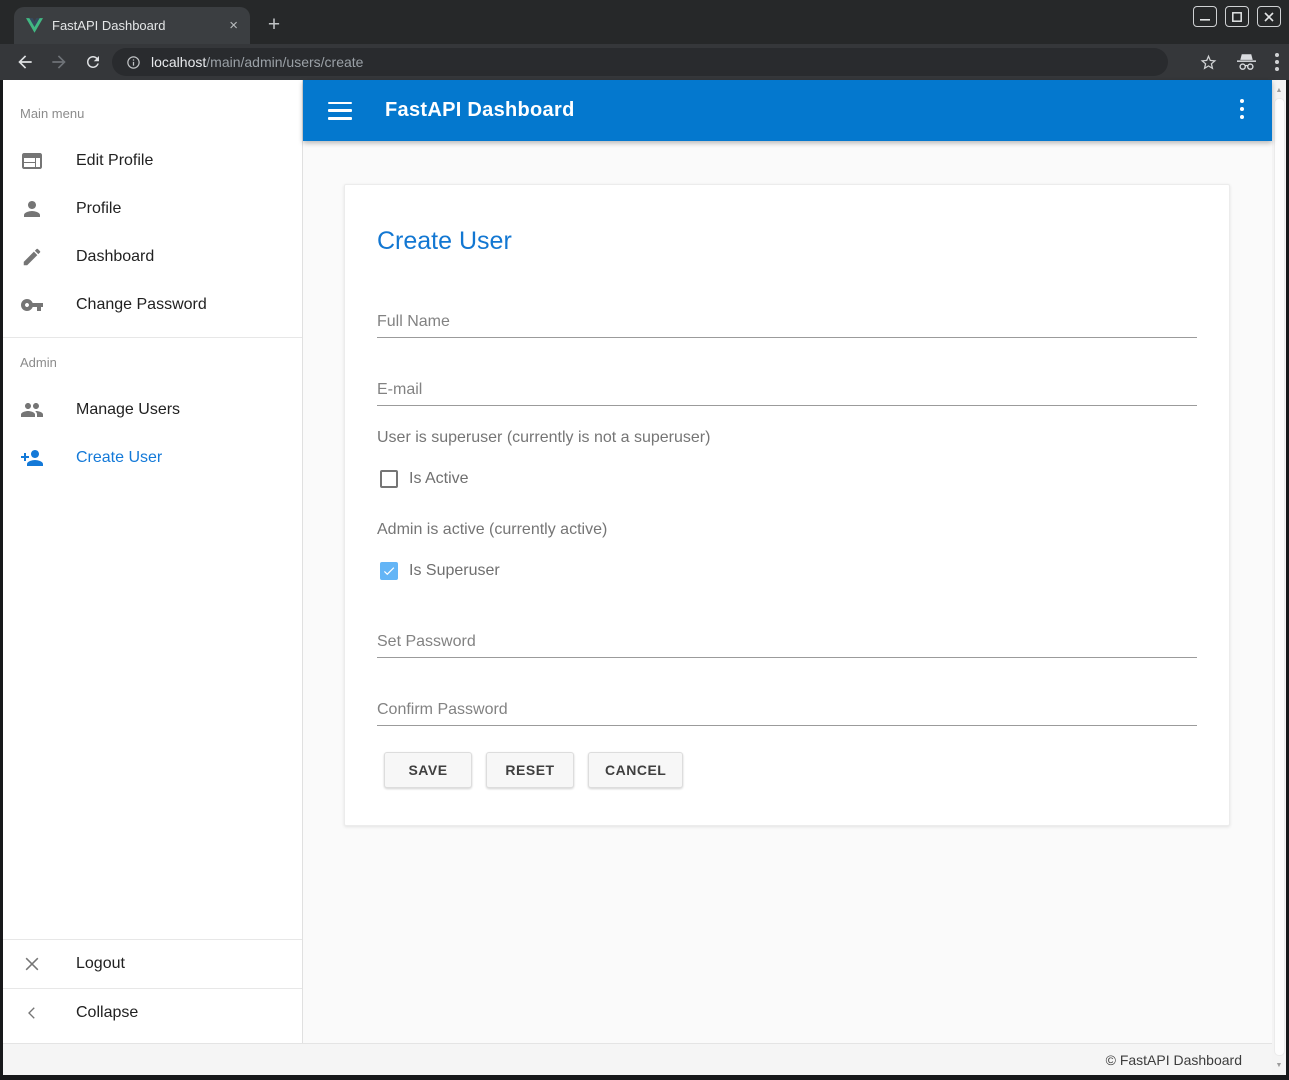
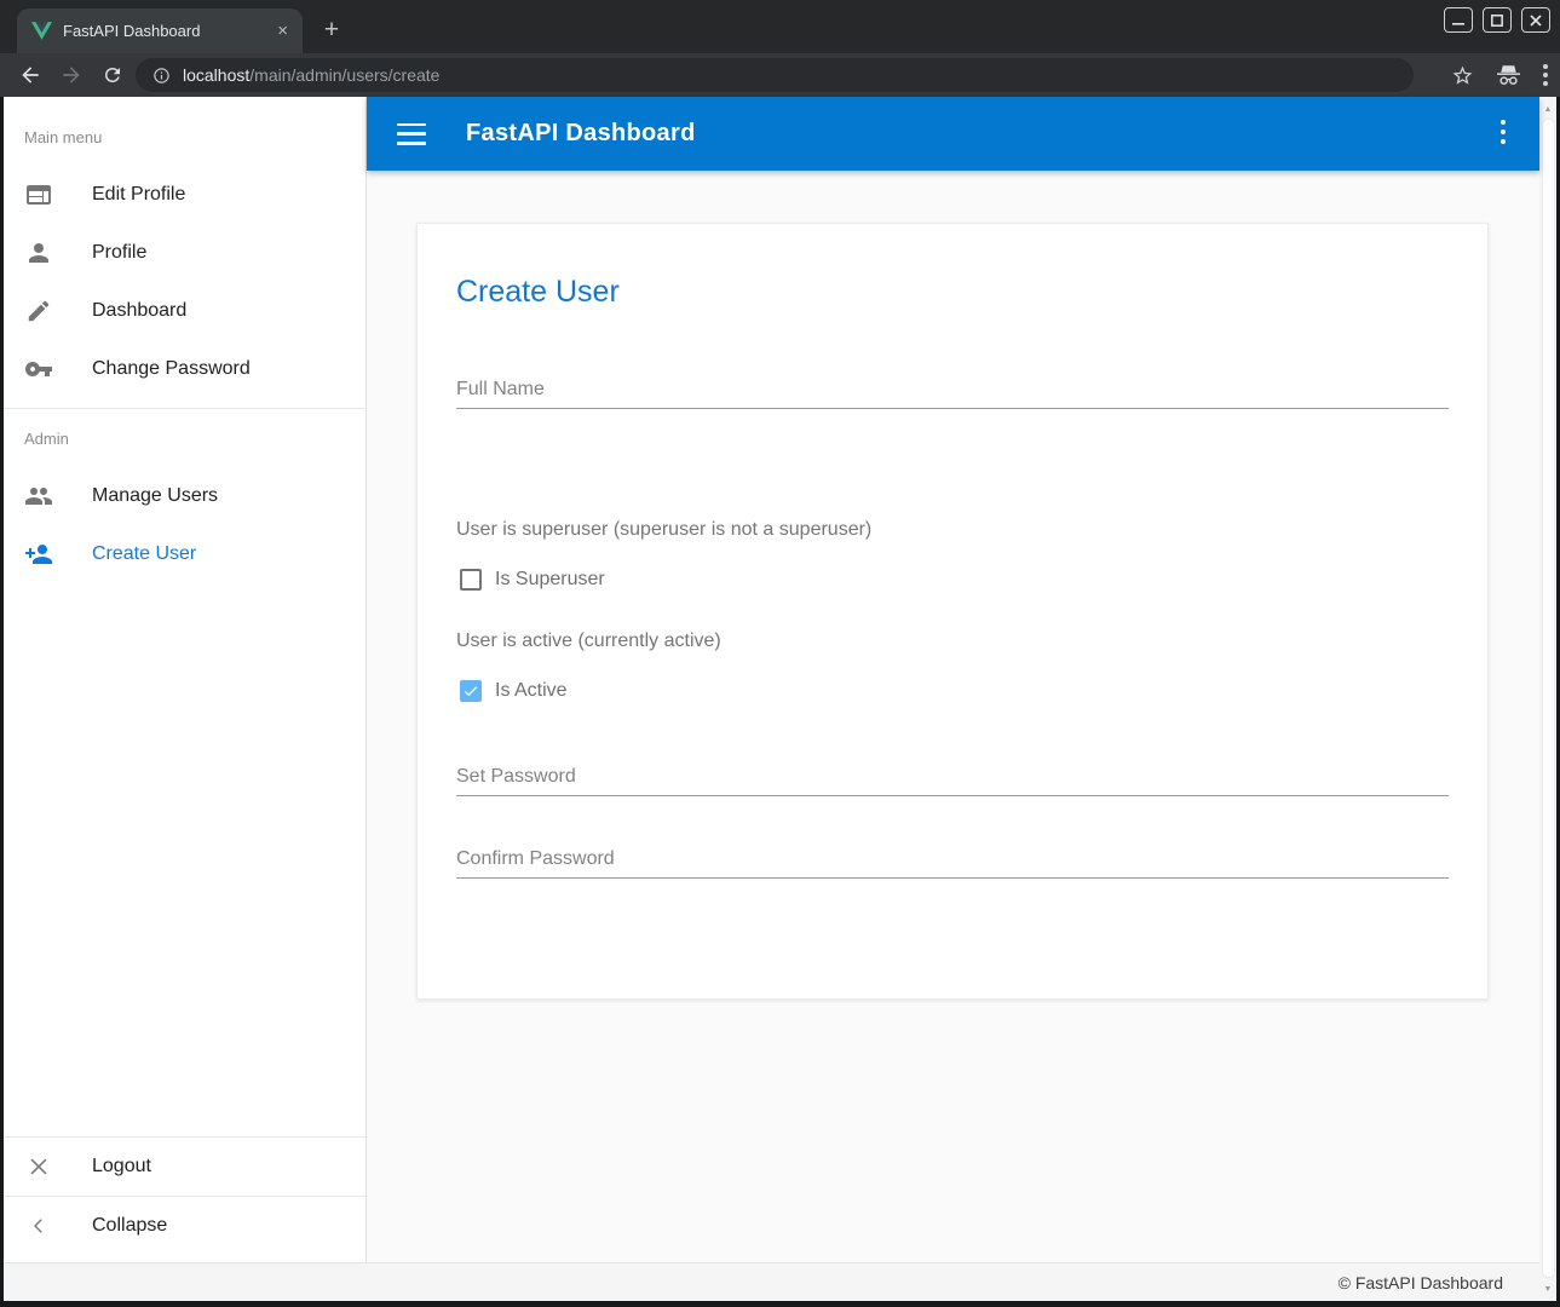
  FastAPI Dashboard
  ×
  +
  localhost/main/admin/users/create
  Main menu
  Edit Profile
  Profile
  Dashboard
  Change Password
  Admin
  Manage Users
  Create User
  Logout
  Collapse
  FastAPI Dashboard
  Create User
  Full Name
- E-mail
- User is superuser (currently is not a superuser)
+ User is superuser (superuser is not a superuser)
- Is Active
+ Is Superuser
- Admin is active (currently active)
+ User is active (currently active)
- Is Superuser
+ Is Active
  Set Password
  Confirm Password
- SAVE
- RESET
- CANCEL
  © FastAPI Dashboard
